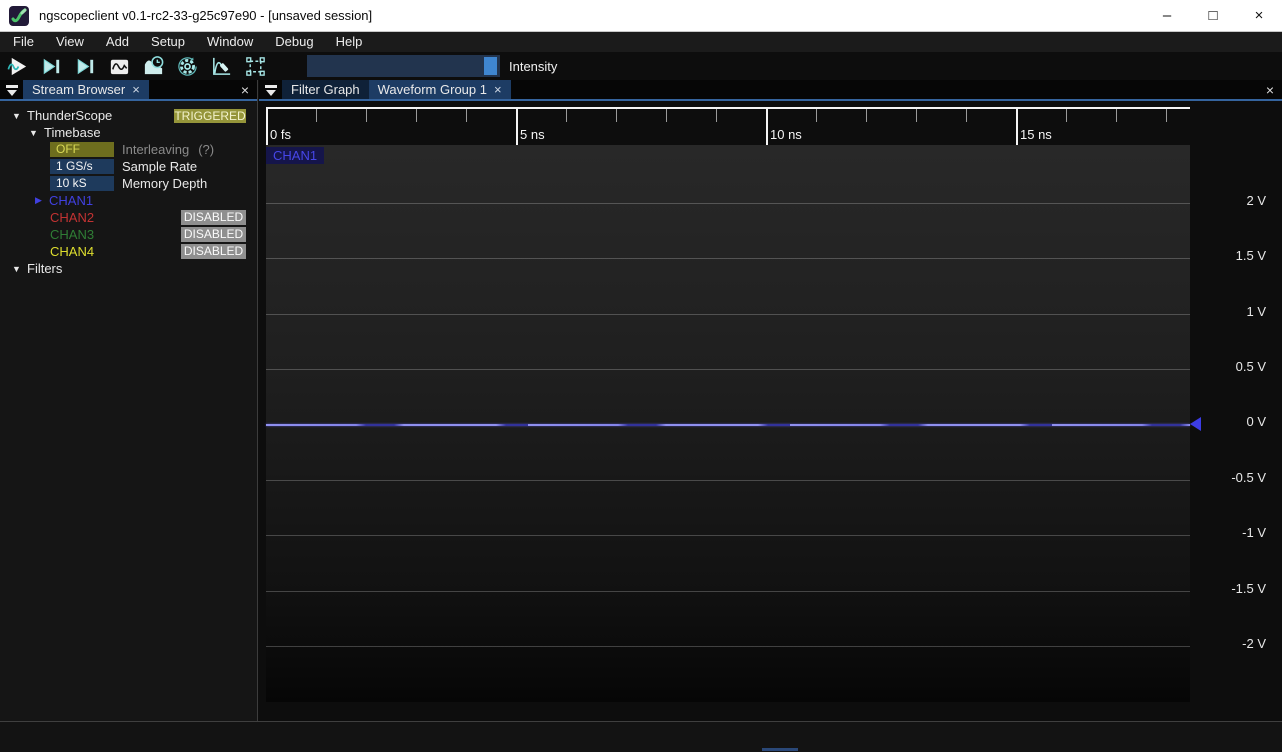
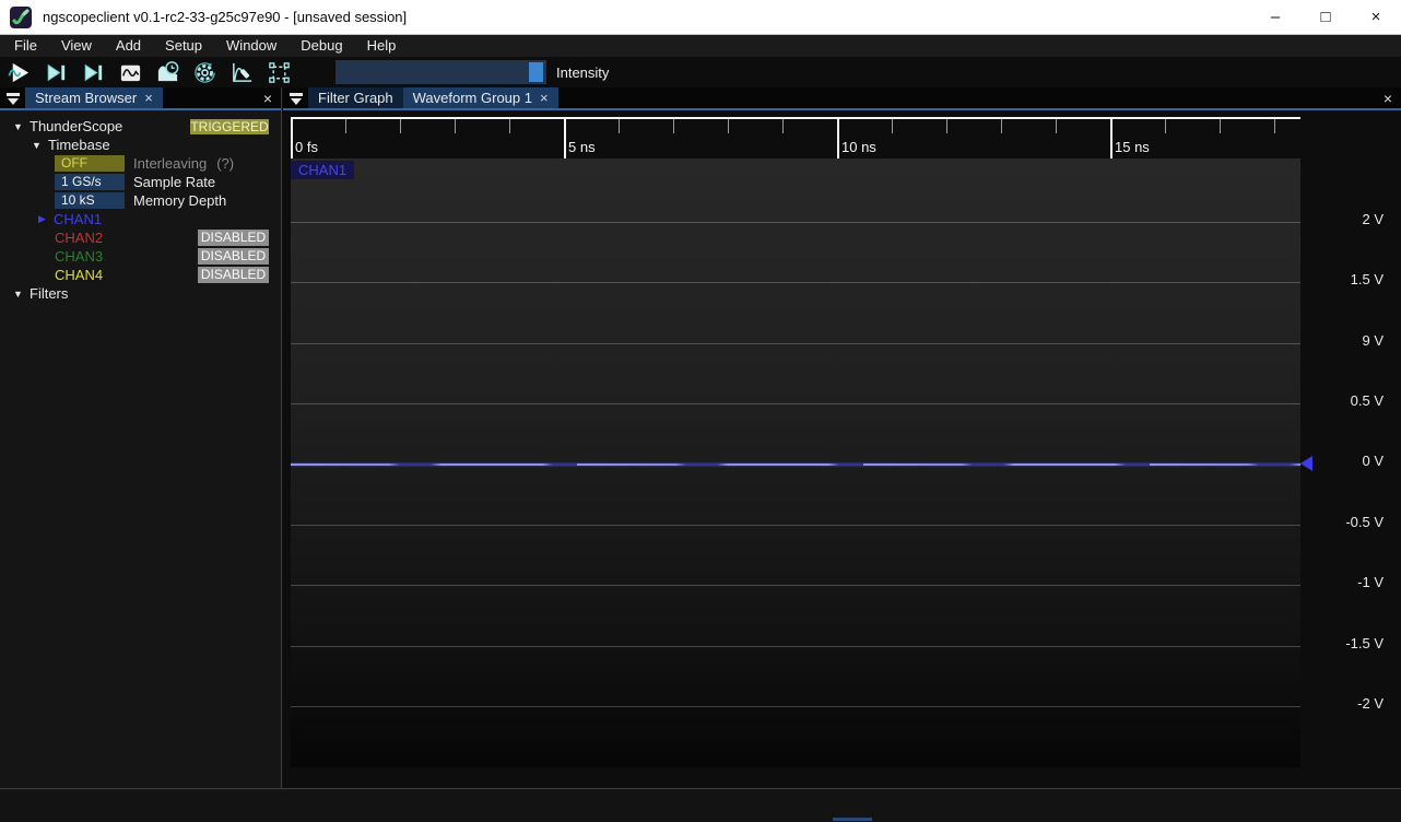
  ngscopeclient v0.1-rc2-33-g25c97e90 - [unsaved session]
  –
  □
  ×
  File
  View
  Add
  Setup
  Window
  Debug
  Help
  Intensity
  Stream Browser
  ×
  ×
  ▼
  ThunderScope
  TRIGGERED
  ▼
  Timebase
  OFF
  Interleaving
  (?)
  1 GS/s
  Sample Rate
  10 kS
  Memory Depth
  ▶
  CHAN1
  CHAN2
  DISABLED
  CHAN3
  DISABLED
  CHAN4
  DISABLED
  ▼
  Filters
  Filter Graph
  Waveform Group 1
  ×
  ×
  0 fs
  5 ns
  10 ns
  15 ns
  CHAN1
  2 V
  1.5 V
- 1 V
+ 9 V
  0.5 V
  0 V
  -0.5 V
  -1 V
  -1.5 V
  -2 V
